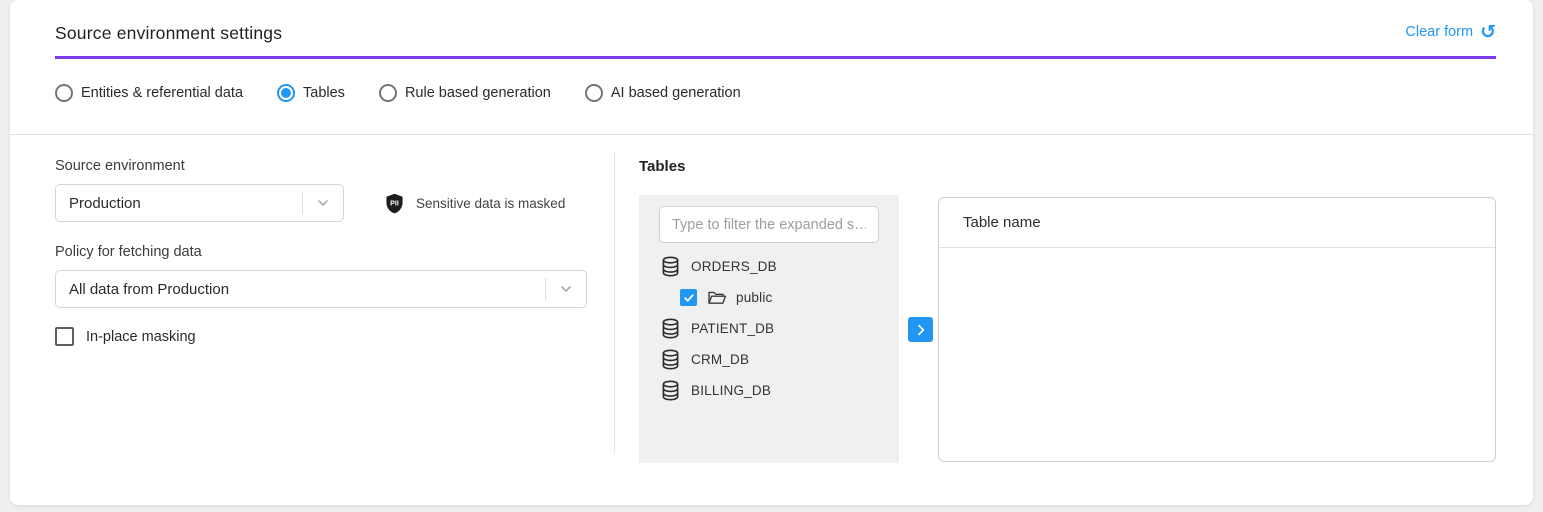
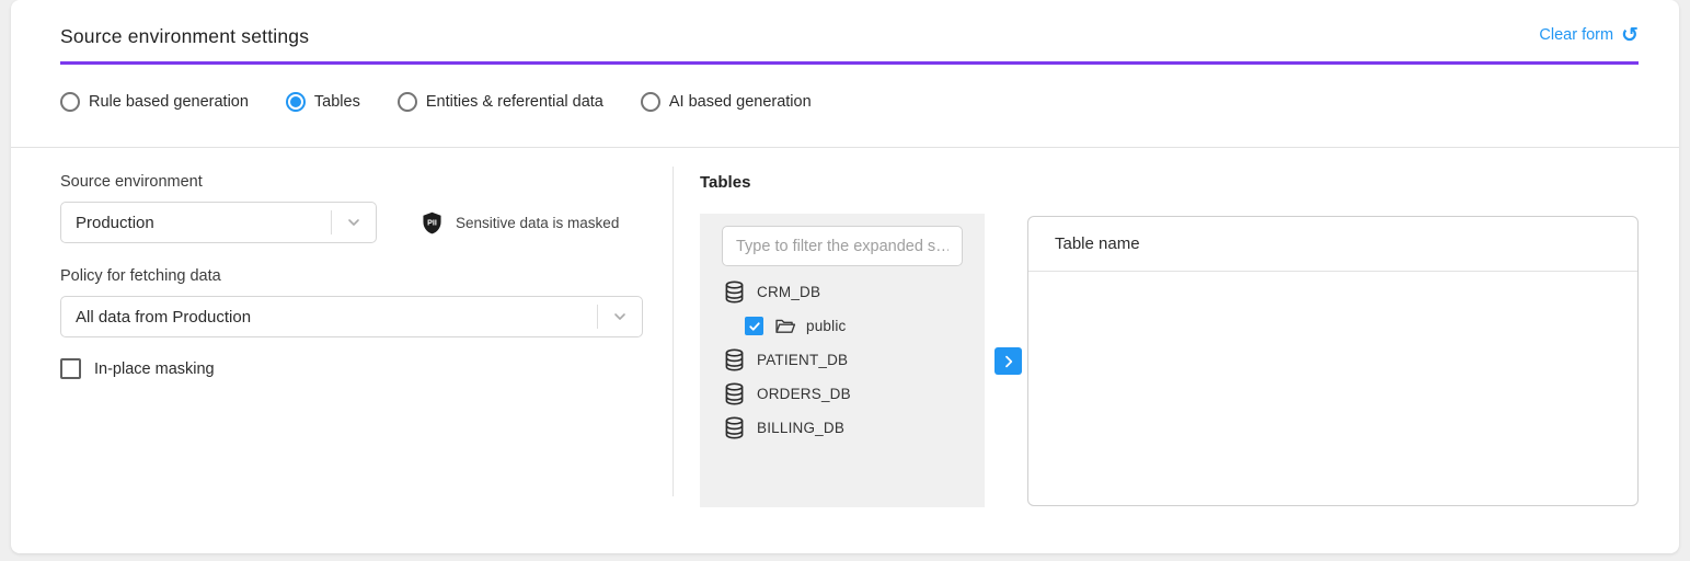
  Source environment settings
  Clear form
  ↺
- Entities & referential data
+ Rule based generation
  Tables
- Rule based generation
+ Entities & referential data
  AI based generation
  Source environment
  Production
  PII
  Sensitive data is masked
  Policy for fetching data
  All data from Production
  In-place masking
  Tables
  Type to filter the expanded s…
- ORDERS_DB
+ CRM_DB
  public
  PATIENT_DB
- CRM_DB
+ ORDERS_DB
  BILLING_DB
  Table name
